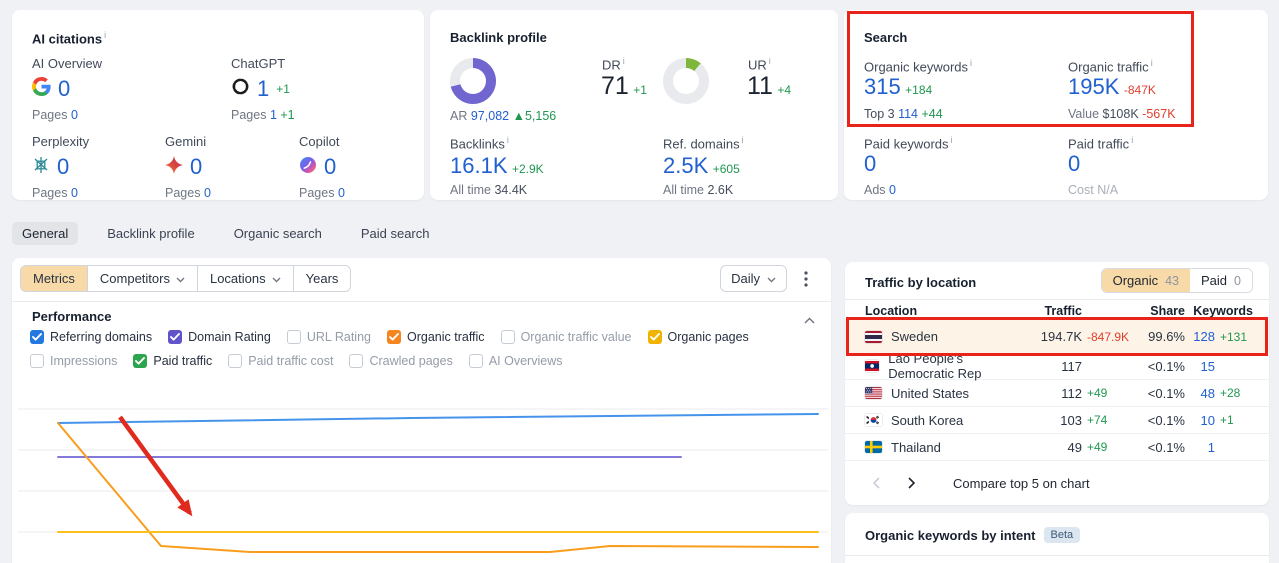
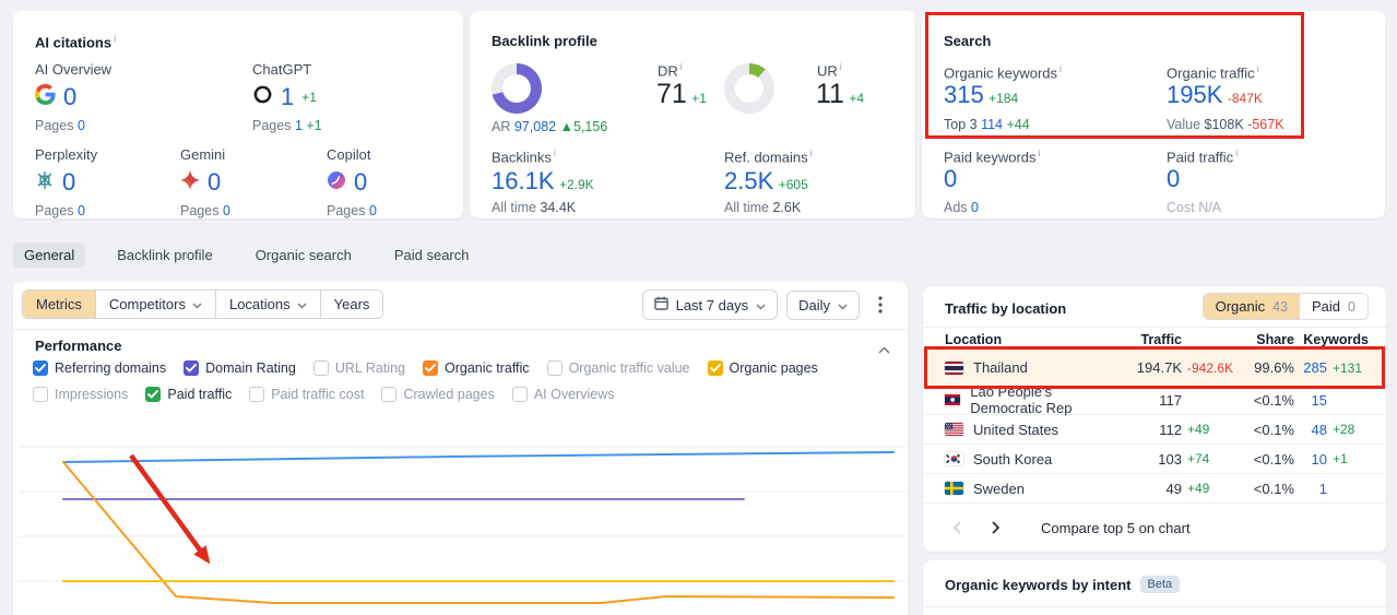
  AI citations i
  AI Overview
  0
  Pages 0
  ChatGPT
  1
  +1
  Pages 1 +1
  Perplexity
  0
  Pages 0
  Gemini
  0
  Pages 0
  Copilot
  0
  Pages 0
  Backlink profile
  DR i
  71 +1
  AR 97,082 ▲5,156
  UR i
  11 +4
  Backlinks i
  16.1K +2.9K
  All time 34.4K
  Ref. domains i
  2.5K +605
  All time 2.6K
  Search
  Organic keywords i
  315 +184
  Top 3 114 +44
  Organic traffic i
  195K -847K
  Value $108K -567K
  Paid keywords i
  0
  Ads 0
  Paid traffic i
  0
  Cost N/A
  General
  Backlink profile
  Organic search
  Paid search
  Metrics
  Competitors
  Locations
  Years
+ Last 7 days
  Daily
  Performance
  Referring domains
  Domain Rating
  URL Rating
  Organic traffic
  Organic traffic value
  Organic pages
  Impressions
  Paid traffic
  Paid traffic cost
  Crawled pages
  AI Overviews
  Traffic by location
  Organic
  43
  Paid
  0
  Location
  Traffic
  Share
  Keywords
- Sweden
+ Thailand
  194.7K
- -847.9K
+ -942.6K
  99.6%
- 128
+ 285
  +131
  Lao People's Democratic Rep
  117
  <0.1%
  15
  United States
  112
  +49
  <0.1%
  48
  +28
  South Korea
  103
  +74
  <0.1%
  10
  +1
- Thailand
+ Sweden
  49
  +49
  <0.1%
  1
  Compare top 5 on chart
  Organic keywords by intent Beta
